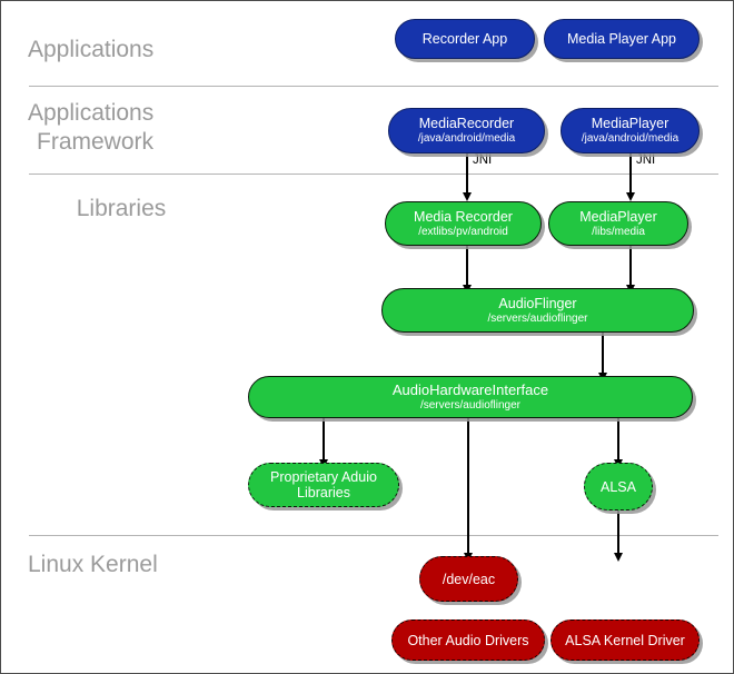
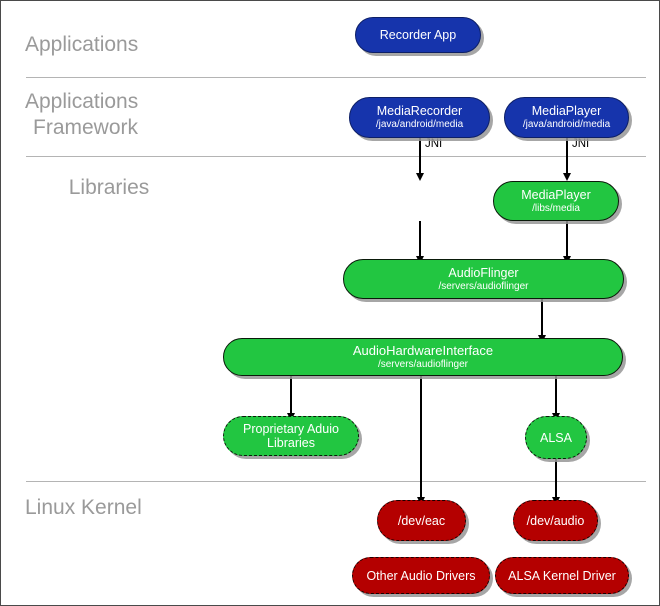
  Applications
  Applications
  Framework
  Libraries
  Linux Kernel
  JNI
  JNI
  Recorder App
- Media Player App
  MediaRecorder
  /java/android/media
  MediaPlayer
  /java/android/media
- Media Recorder
- /extlibs/pv/android
  MediaPlayer
  /libs/media
  AudioFlinger
  /servers/audioflinger
  AudioHardwareInterface
  /servers/audioflinger
  Proprietary Aduio
  Libraries
  ALSA
  /dev/eac
+ /dev/audio
  Other Audio Drivers
  ALSA Kernel Driver
